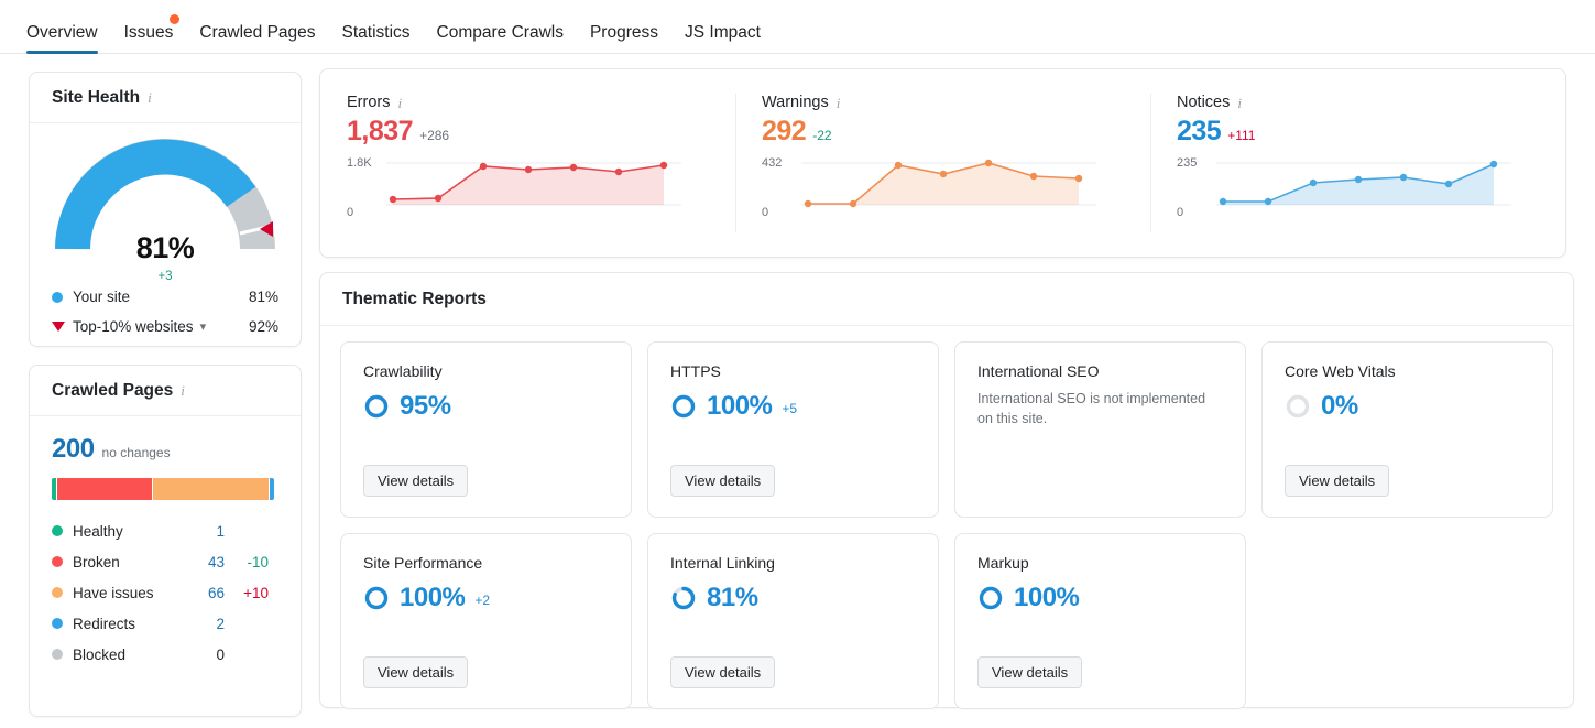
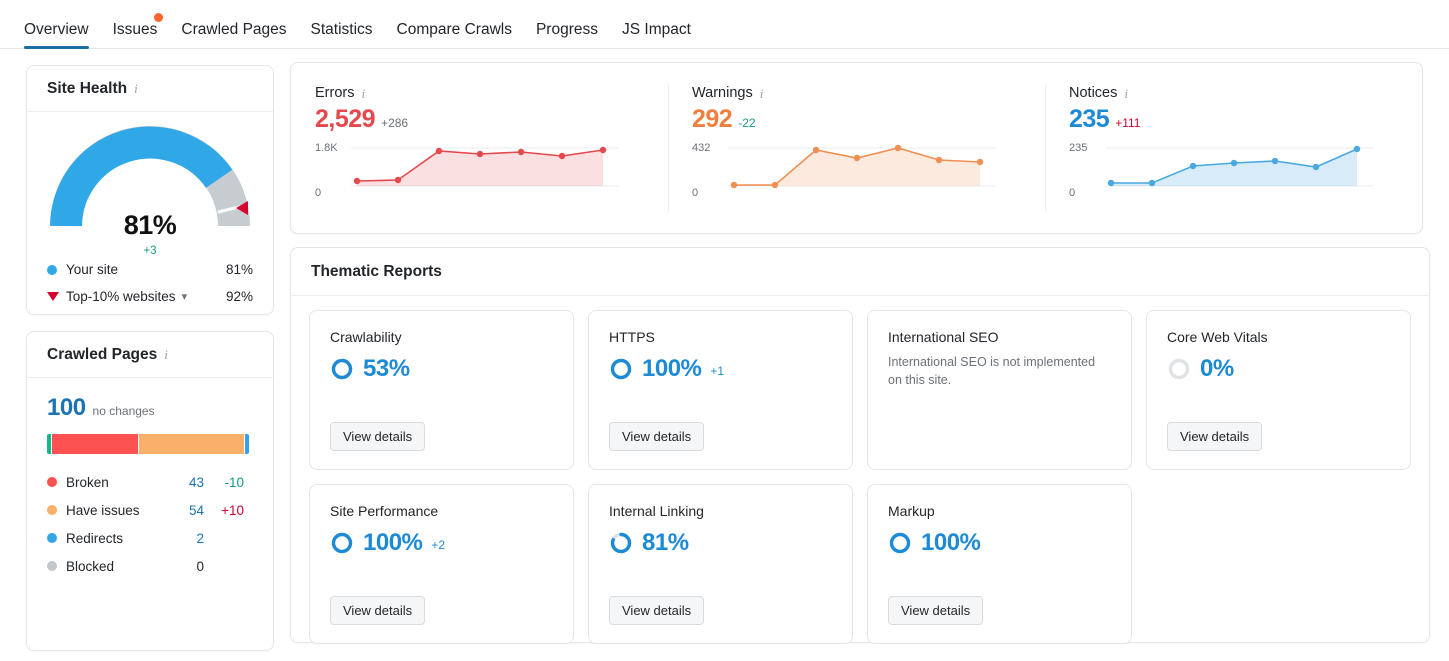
  Overview
  Issues
  Crawled Pages
  Statistics
  Compare Crawls
  Progress
  JS Impact
  Site Health
  i
  81%
  +3
  Your site
  81%
  Top-10% websites
  ▾
  92%
  Crawled Pages
  i
- 200
+ 100
  no changes
- Healthy
- 1
  Broken
  43
  -10
  Have issues
- 66
+ 54
  +10
  Redirects
  2
  Blocked
  0
  Errors
  i
- 1,837
+ 2,529
  +286
  1.8K
  0
  Warnings
  i
  292
  -22
  432
  0
  Notices
  i
  235
  +111
  235
  0
  Thematic Reports
  Crawlability
- 95%
+ 53%
  View details
  HTTPS
  100%
- +5
+ +1
  View details
  International SEO
  International SEO is not implemented on this site.
  Core Web Vitals
  0%
  View details
  Site Performance
  100%
  +2
  View details
  Internal Linking
  81%
  View details
  Markup
  100%
  View details
